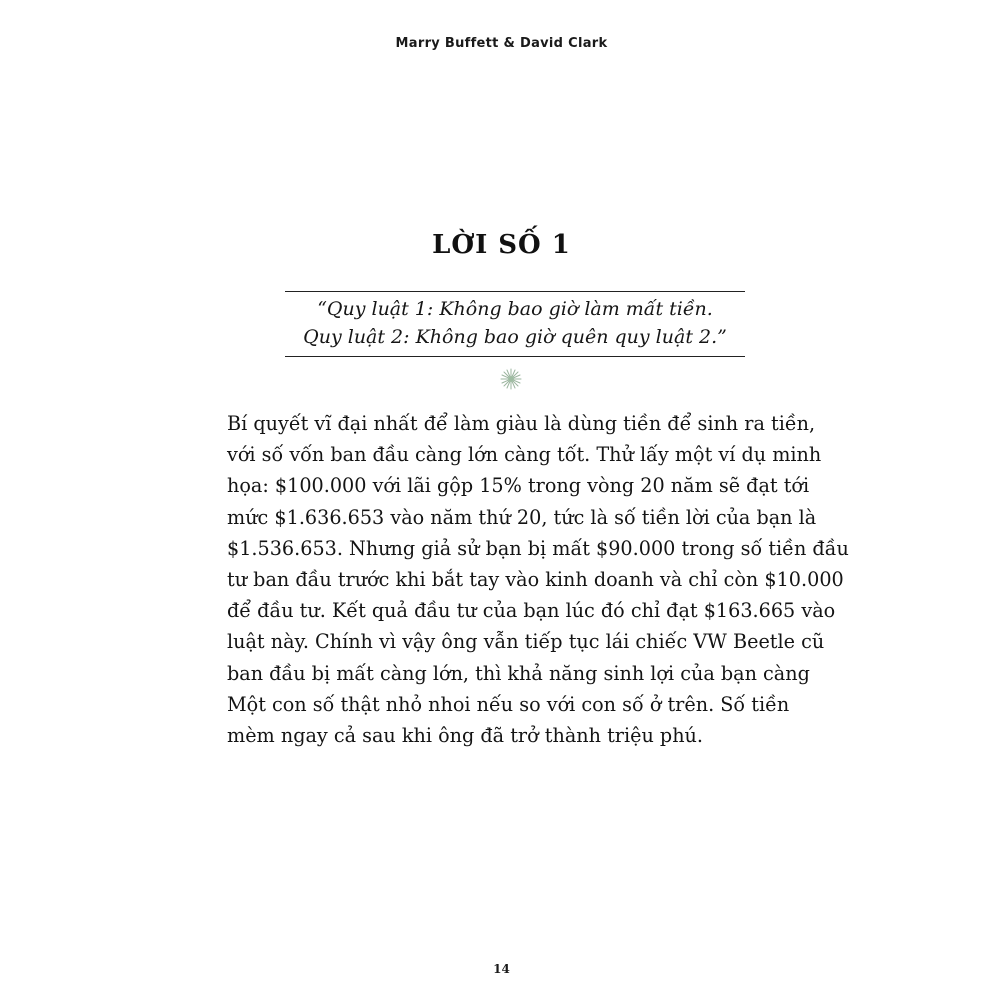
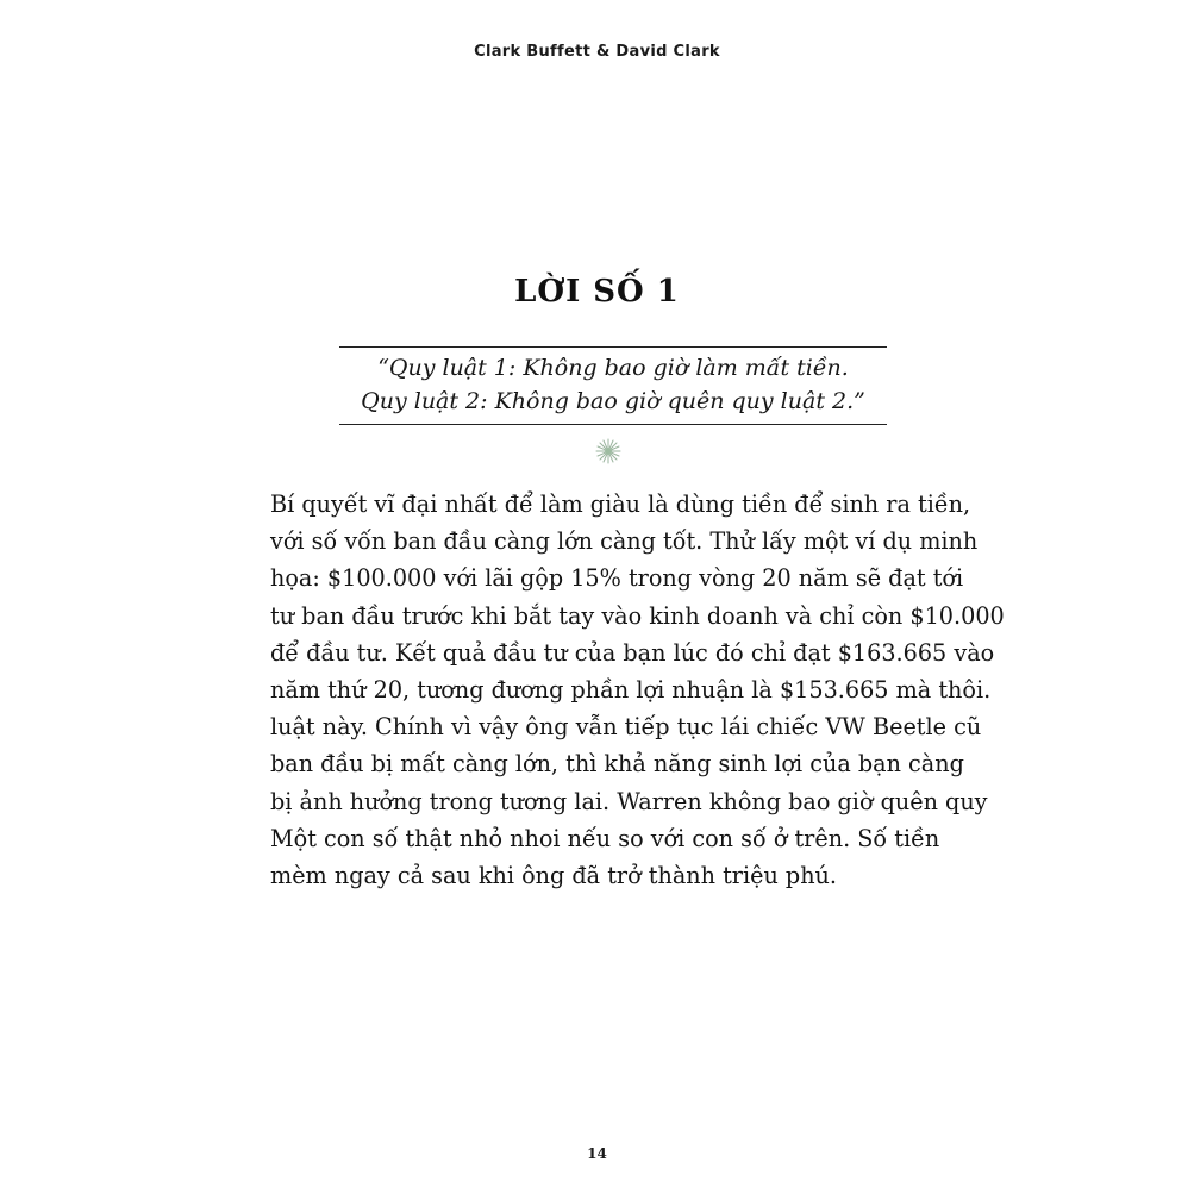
- Marry Buffett & David Clark
+ Clark Buffett & David Clark
  LỜI SỐ 1
  “Quy luật 1: Không bao giờ làm mất tiền.
  Quy luật 2: Không bao giờ quên quy luật 2.”
  Bí quyết vĩ đại nhất để làm giàu là dùng tiền để sinh ra tiền,
  với số vốn ban đầu càng lớn càng tốt. Thử lấy một ví dụ minh
  họa: $100.000 với lãi gộp 15% trong vòng 20 năm sẽ đạt tới
- mức $1.636.653 vào năm thứ 20, tức là số tiền lời của bạn là
- $1.536.653. Nhưng giả sử bạn bị mất $90.000 trong số tiền đầu
  tư ban đầu trước khi bắt tay vào kinh doanh và chỉ còn $10.000
  để đầu tư. Kết quả đầu tư của bạn lúc đó chỉ đạt $163.665 vào
+ năm thứ 20, tương đương phần lợi nhuận là $153.665 mà thôi.
  luật này. Chính vì vậy ông vẫn tiếp tục lái chiếc VW Beetle cũ
  ban đầu bị mất càng lớn, thì khả năng sinh lợi của bạn càng
+ bị ảnh hưởng trong tương lai. Warren không bao giờ quên quy
  Một con số thật nhỏ nhoi nếu so với con số ở trên. Số tiền
  mèm ngay cả sau khi ông đã trở thành triệu phú.
  14
